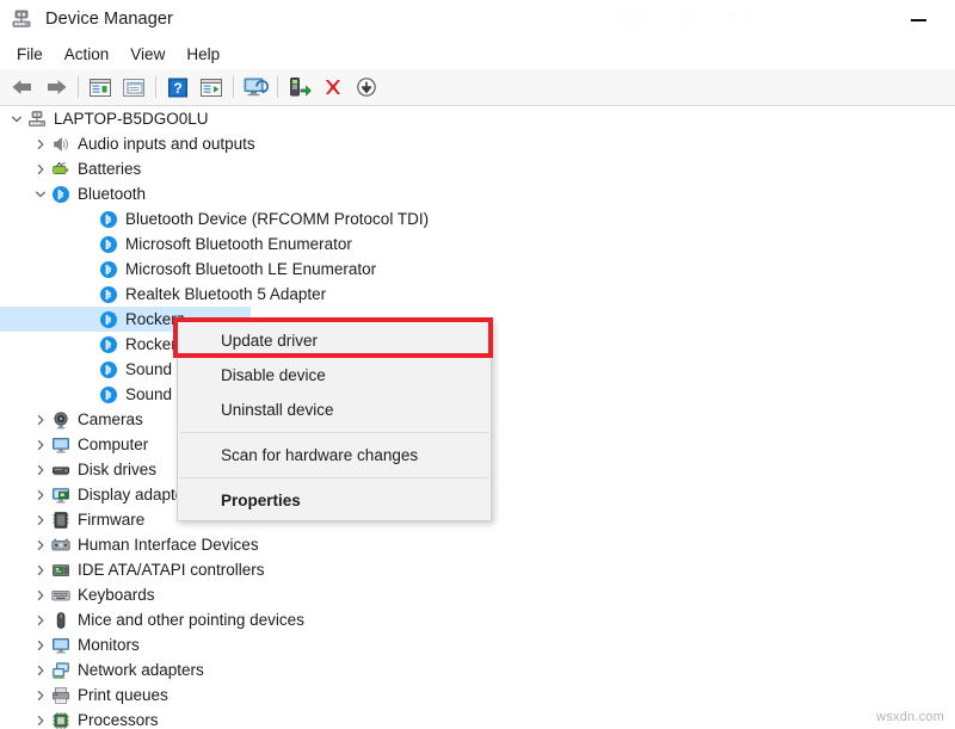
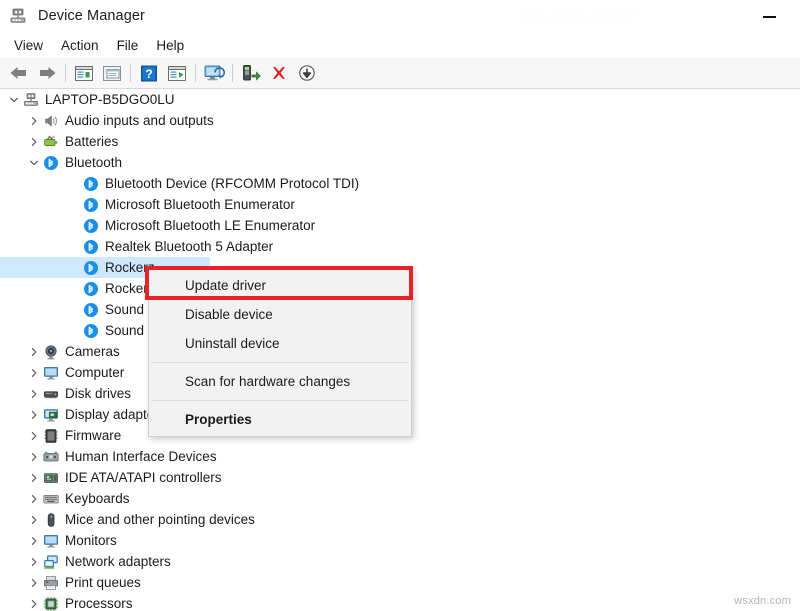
  Device Manager
- File
+ View
  Action
- View
+ File
  Help
  ?
  LAPTOP-B5DGO0LU
  Audio inputs and outputs
  Batteries
  Bluetooth
  Bluetooth Device (RFCOMM Protocol TDI)
  Microsoft Bluetooth Enumerator
  Microsoft Bluetooth LE Enumerator
  Realtek Bluetooth 5 Adapter
  Rocker
  Rocker
  Sound
  Sound
  Cameras
  Computer
  Disk drives
  Display adapt
  Firmware
  Human Interface Devices
  IDE ATA/ATAPI controllers
  Keyboards
  Mice and other pointing devices
  Monitors
  Network adapters
  Print queues
  Processors
  Update driver
  Disable device
  Uninstall device
  Scan for hardware changes
  Properties
  wsxdn.com
